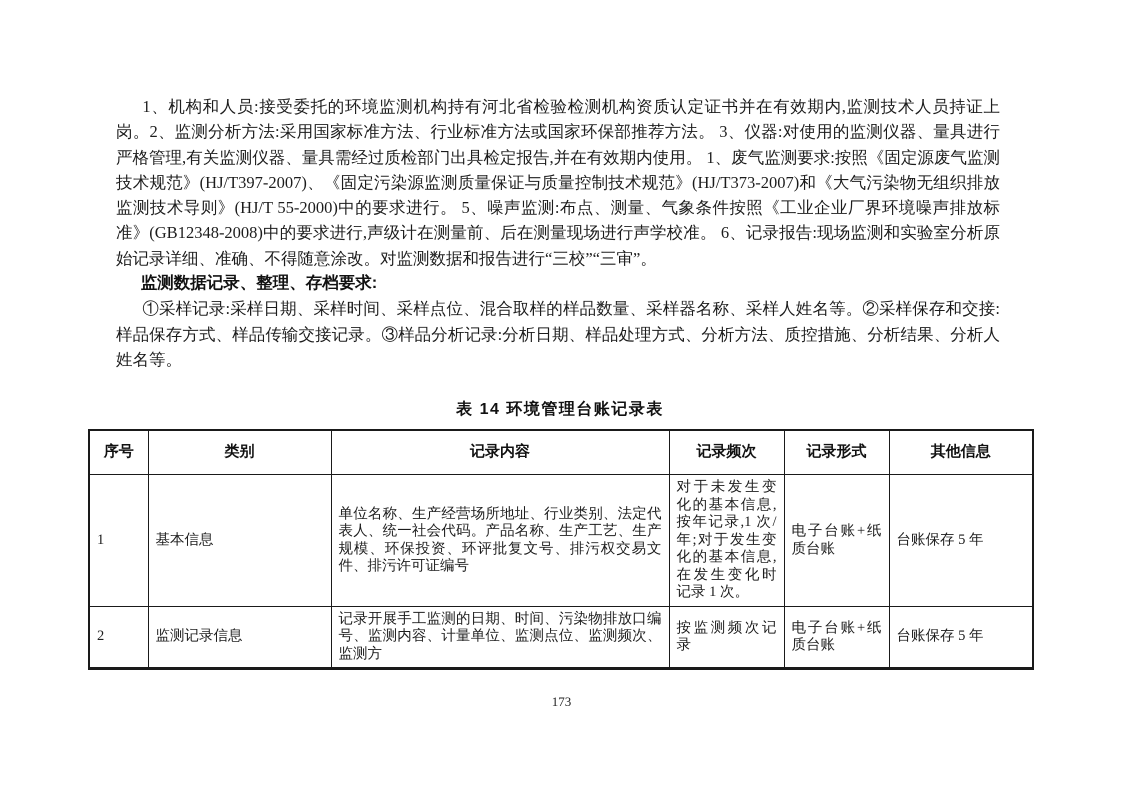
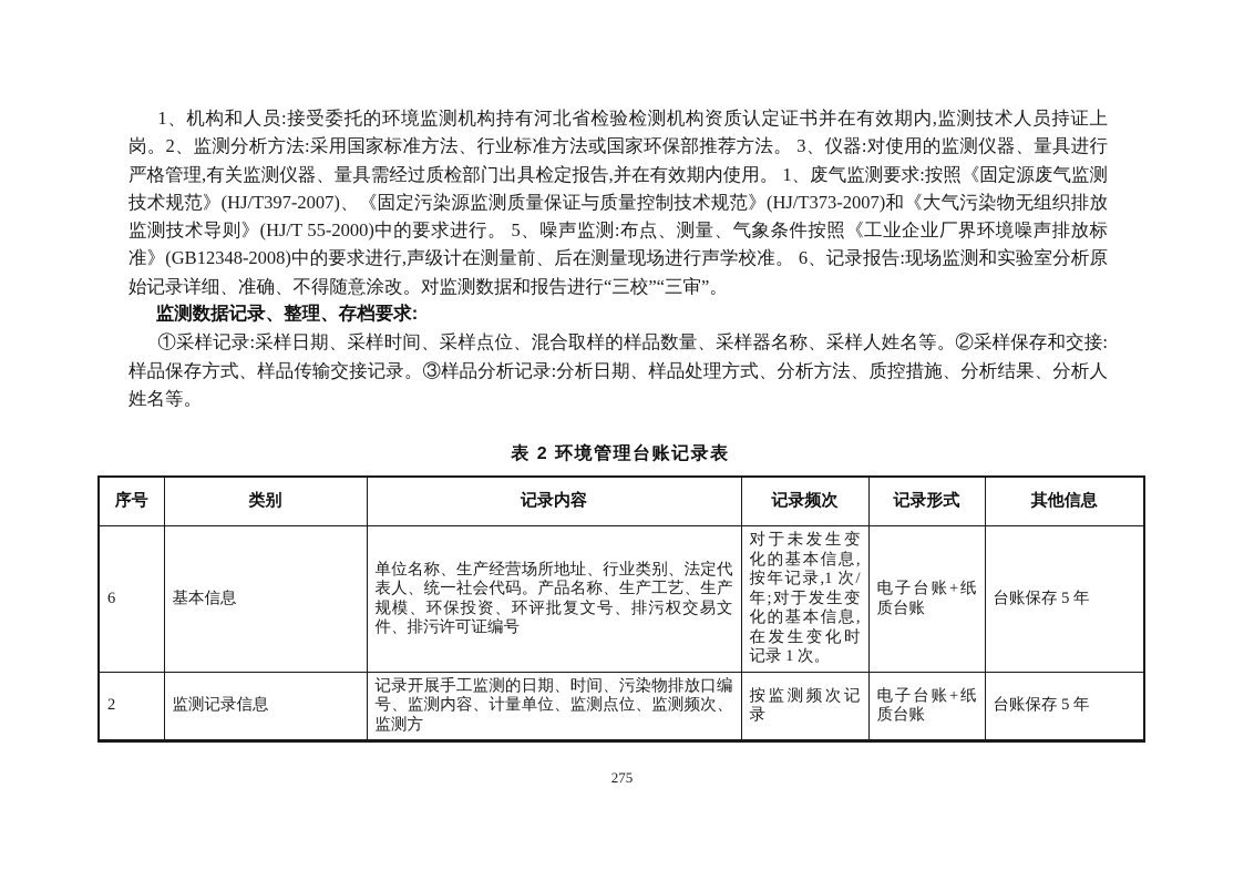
  1、机构和人员:接受委托的环境监测机构持有河北省检验检测机构资质认定证书并在有效期内,监测技术人员持证上岗。2、监测分析方法:采用国家标准方法、行业标准方法或国家环保部推荐方法。 3、仪器:对使用的监测仪器、量具进行严格管理,有关监测仪器、量具需经过质检部门出具检定报告,并在有效期内使用。 1、废气监测要求:按照《固定源废气监测技术规范》(HJ/T397-2007)、《固定污染源监测质量保证与质量控制技术规范》(HJ/T373-2007)和《大气污染物无组织排放监测技术导则》(HJ/T 55-2000)中的要求进行。 5、噪声监测:布点、测量、气象条件按照《工业企业厂界环境噪声排放标准》(GB12348-2008)中的要求进行,声级计在测量前、后在测量现场进行声学校准。 6、记录报告:现场监测和实验室分析原始记录详细、准确、不得随意涂改。对监测数据和报告进行“三校”“三审”。
  监测数据记录、整理、存档要求:
  ①采样记录:采样日期、采样时间、采样点位、混合取样的样品数量、采样器名称、采样人姓名等。②采样保存和交接:样品保存方式、样品传输交接记录。③样品分析记录:分析日期、样品处理方式、分析方法、质控措施、分析结果、分析人姓名等。
- 表 14 环境管理台账记录表
+ 表 2 环境管理台账记录表
  序号	类别	记录内容	记录频次	记录形式	其他信息
- 1	基本信息	单位名称、生产经营场所地址、行业类别、法定代表人、统一社会代码。产品名称、生产工艺、生产规模、环保投资、环评批复文号、排污权交易文件、排污许可证编号	对于未发生变化的基本信息,按年记录,1 次/年;对于发生变化的基本信息,在发生变化时记录 1 次。	电子台账+纸质台账	台账保存 5 年
+ 6	基本信息	单位名称、生产经营场所地址、行业类别、法定代表人、统一社会代码。产品名称、生产工艺、生产规模、环保投资、环评批复文号、排污权交易文件、排污许可证编号	对于未发生变化的基本信息,按年记录,1 次/年;对于发生变化的基本信息,在发生变化时记录 1 次。	电子台账+纸质台账	台账保存 5 年
  2	监测记录信息	记录开展手工监测的日期、时间、污染物排放口编号、监测内容、计量单位、监测点位、监测频次、监测方	按监测频次记录	电子台账+纸质台账	台账保存 5 年
- 173
+ 275
